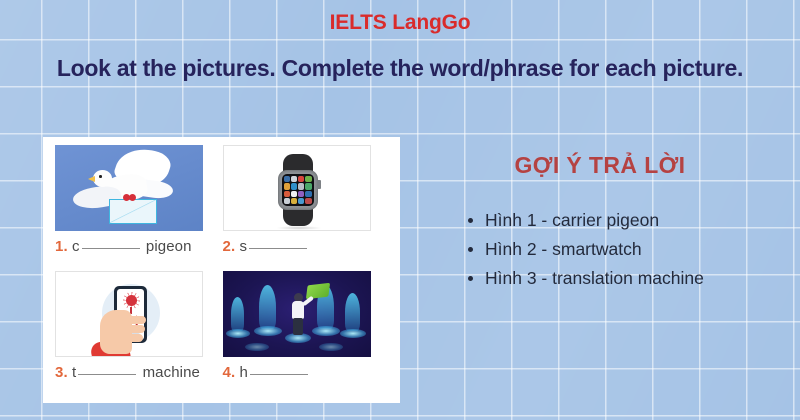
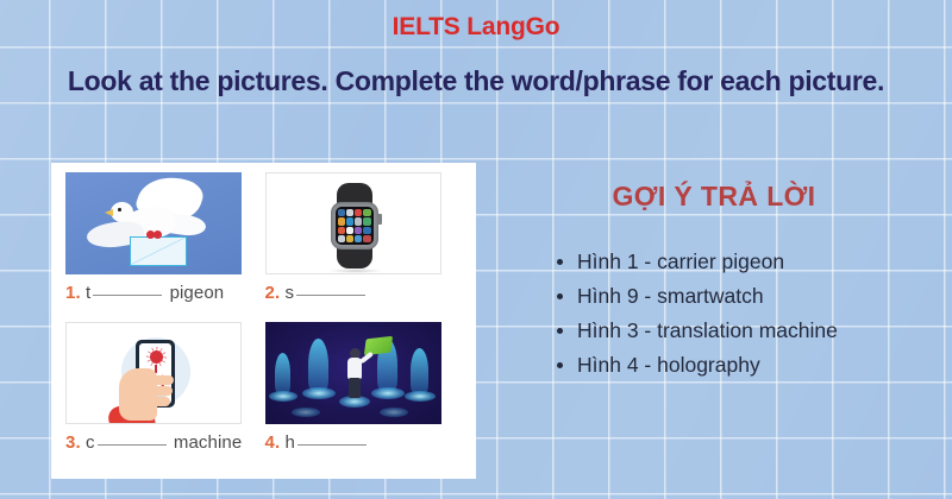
  IELTS LangGo
  Look at the pictures. Complete the word/phrase for each picture.
- 1. c pigeon
+ 1. t pigeon
  2. s
- 3. t machine
+ 3. c machine
  4. h
  GỢI Ý TRẢ LỜI
  Hình 1 - carrier pigeon
- Hình 2 - smartwatch
+ Hình 9 - smartwatch
  Hình 3 - translation machine
+ Hình 4 - holography
